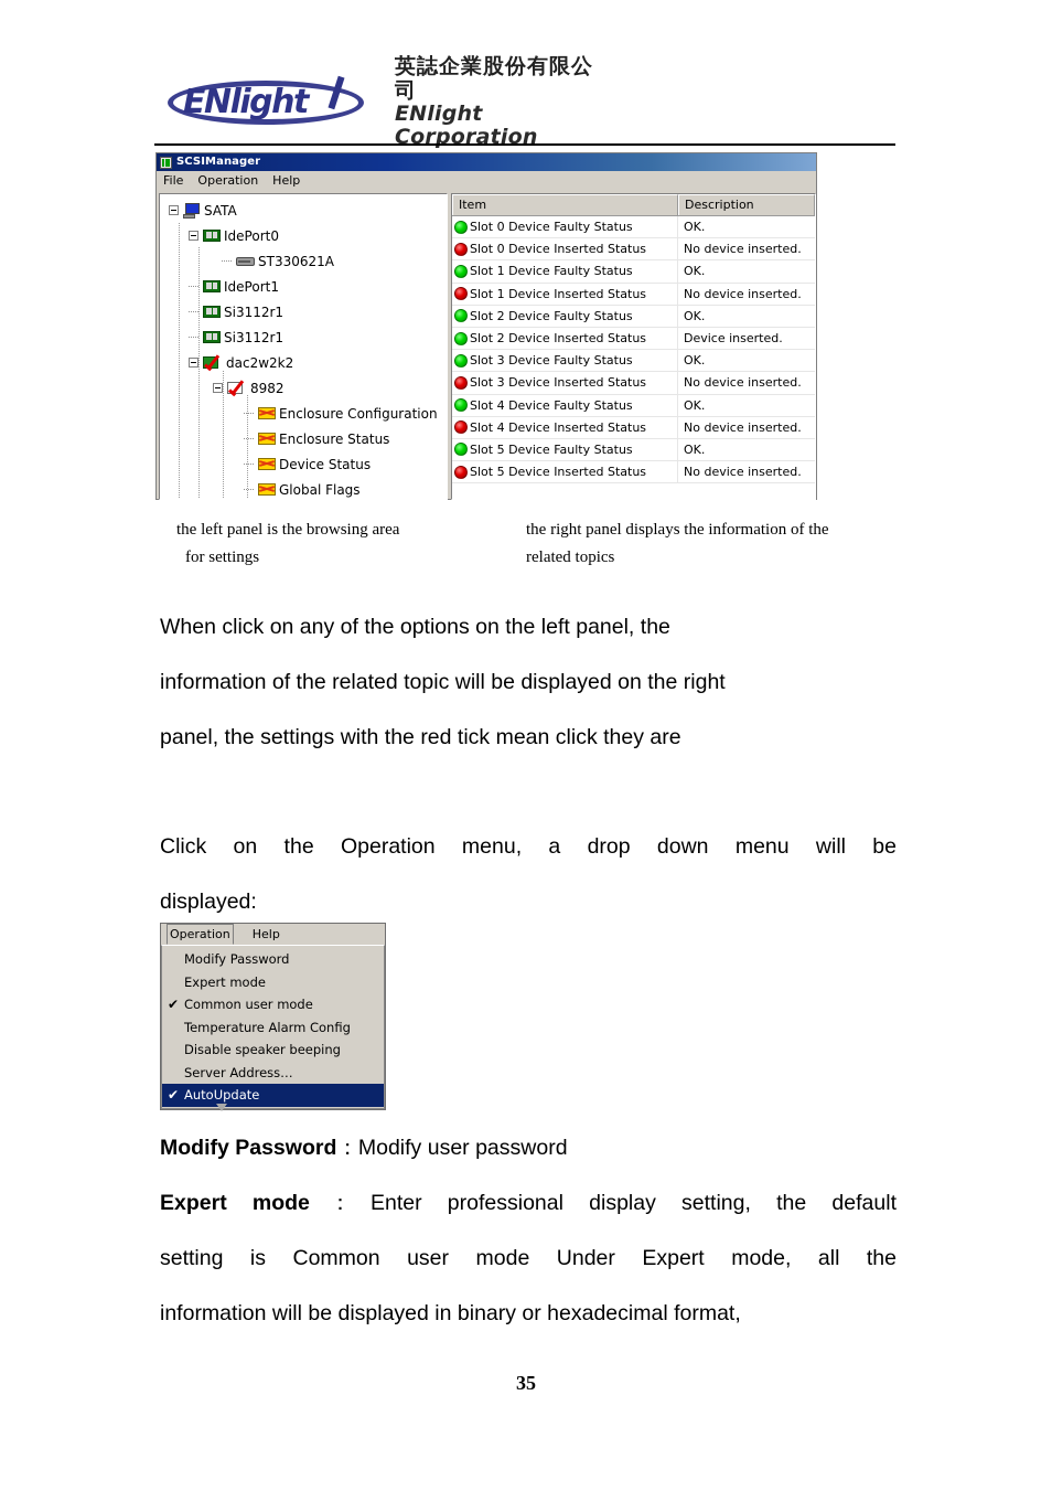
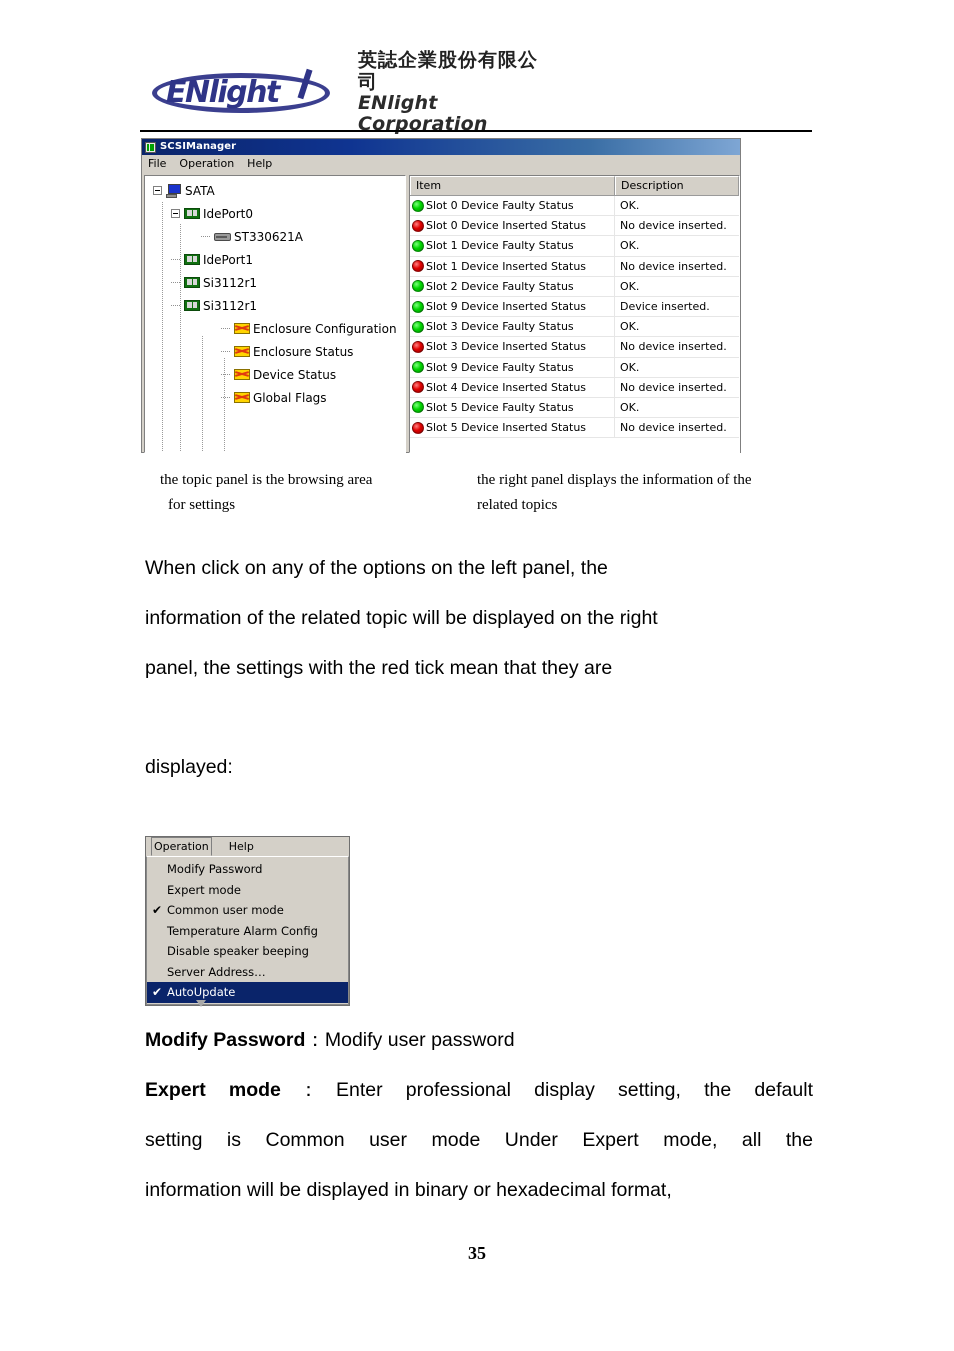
  ENlight
  英誌企業股份有限公司
  ENlight Corporation
  SCSIManager
  File
  Operation
  Help
  SATA
  IdePort0
  ST330621A
  IdePort1
  Si3112r1
  Si3112r1
- dac2w2k2
- 8982
  Enclosure Configuration
  Enclosure Status
  Device Status
  Global Flags
  Item
  Description
  Slot 0 Device Faulty Status
  OK.
  Slot 0 Device Inserted Status
  No device inserted.
  Slot 1 Device Faulty Status
  OK.
  Slot 1 Device Inserted Status
  No device inserted.
  Slot 2 Device Faulty Status
  OK.
- Slot 2 Device Inserted Status
+ Slot 9 Device Inserted Status
  Device inserted.
  Slot 3 Device Faulty Status
  OK.
  Slot 3 Device Inserted Status
  No device inserted.
- Slot 4 Device Faulty Status
+ Slot 9 Device Faulty Status
  OK.
  Slot 4 Device Inserted Status
  No device inserted.
  Slot 5 Device Faulty Status
  OK.
  Slot 5 Device Inserted Status
  No device inserted.
- the left panel is the browsing area
+ the topic panel is the browsing area
  for settings
  the right panel displays the information of the
  related topics
  When click on any of the options on the left panel, the
  information of the related topic will be displayed on the right
- panel, the settings with the red tick mean click they are
+ panel, the settings with the red tick mean that they are
- Click on the Operation menu, a drop down menu will be
  displayed:
  Operation
  Help
  Modify Password
  Expert mode
  ✔
  Common user mode
  Temperature Alarm Config
  Disable speaker beeping
  Server Address…
  ✔
  AutoUpdate
  Modify Password：Modify user password
  Expert mode：Enter professional display setting, the default
  setting is Common user mode Under Expert mode, all the
  information will be displayed in binary or hexadecimal format,
  35
